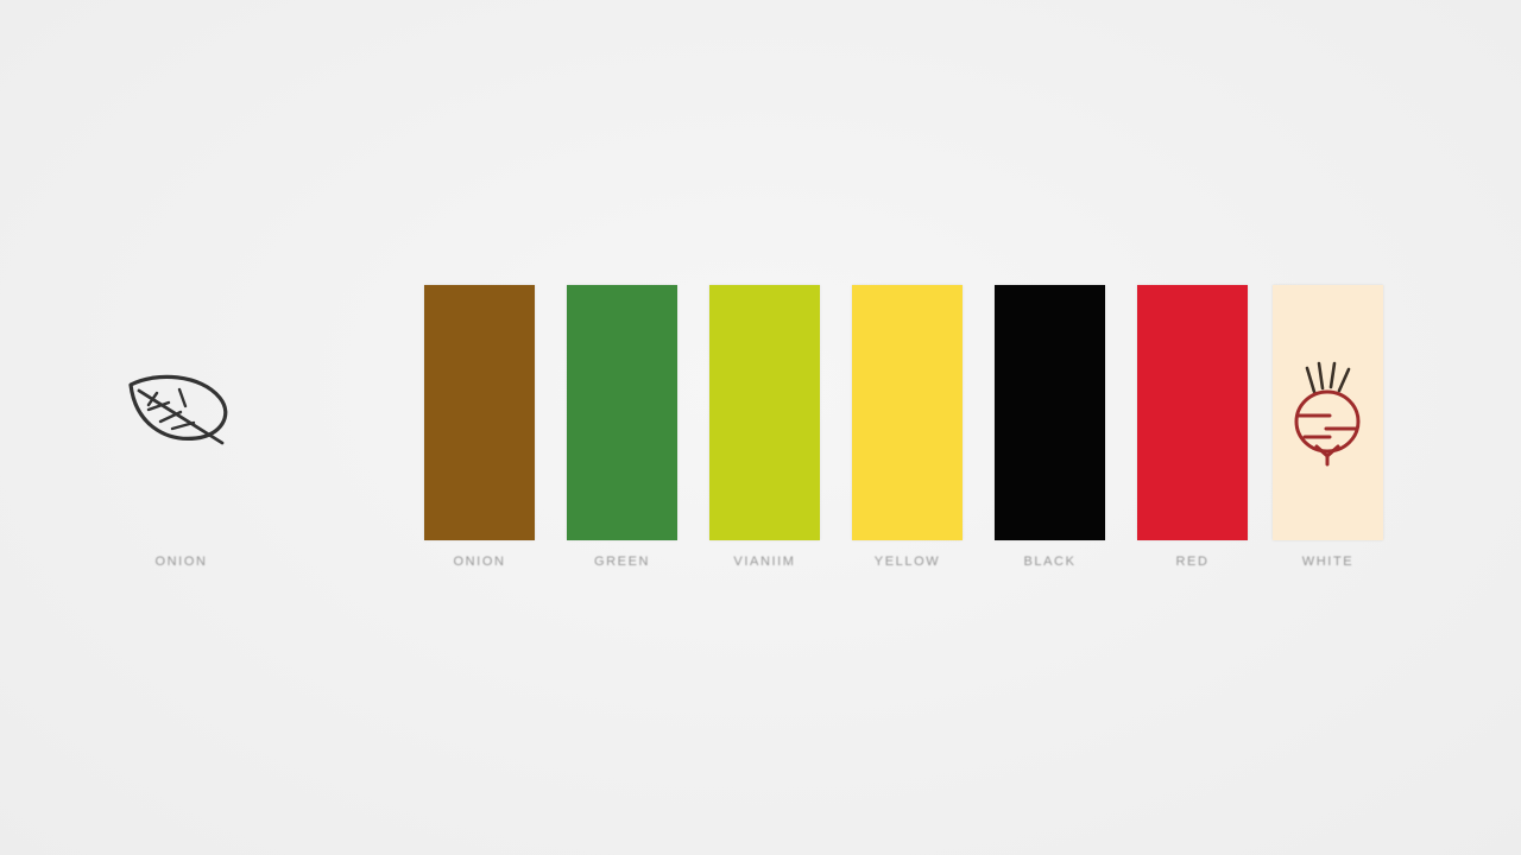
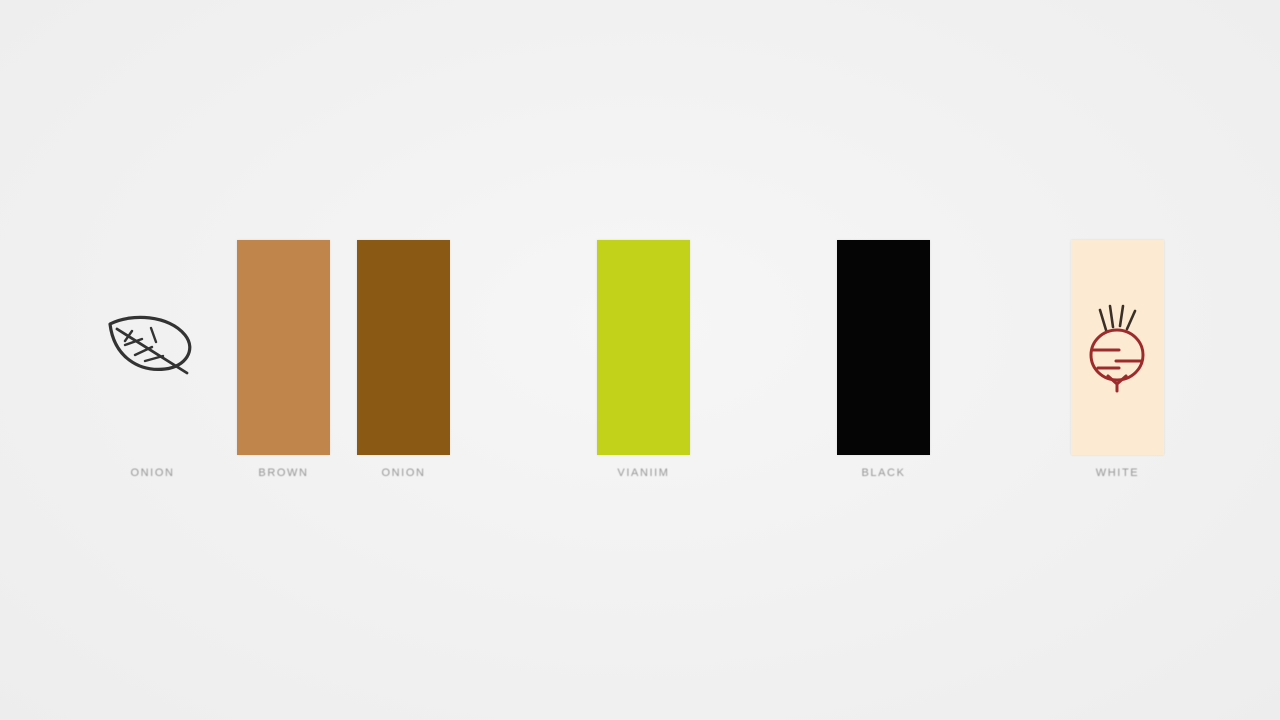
  ONION
+ BROWN
  ONION
- GREEN
  VIANIIM
- YELLOW
  BLACK
- RED
  WHITE
